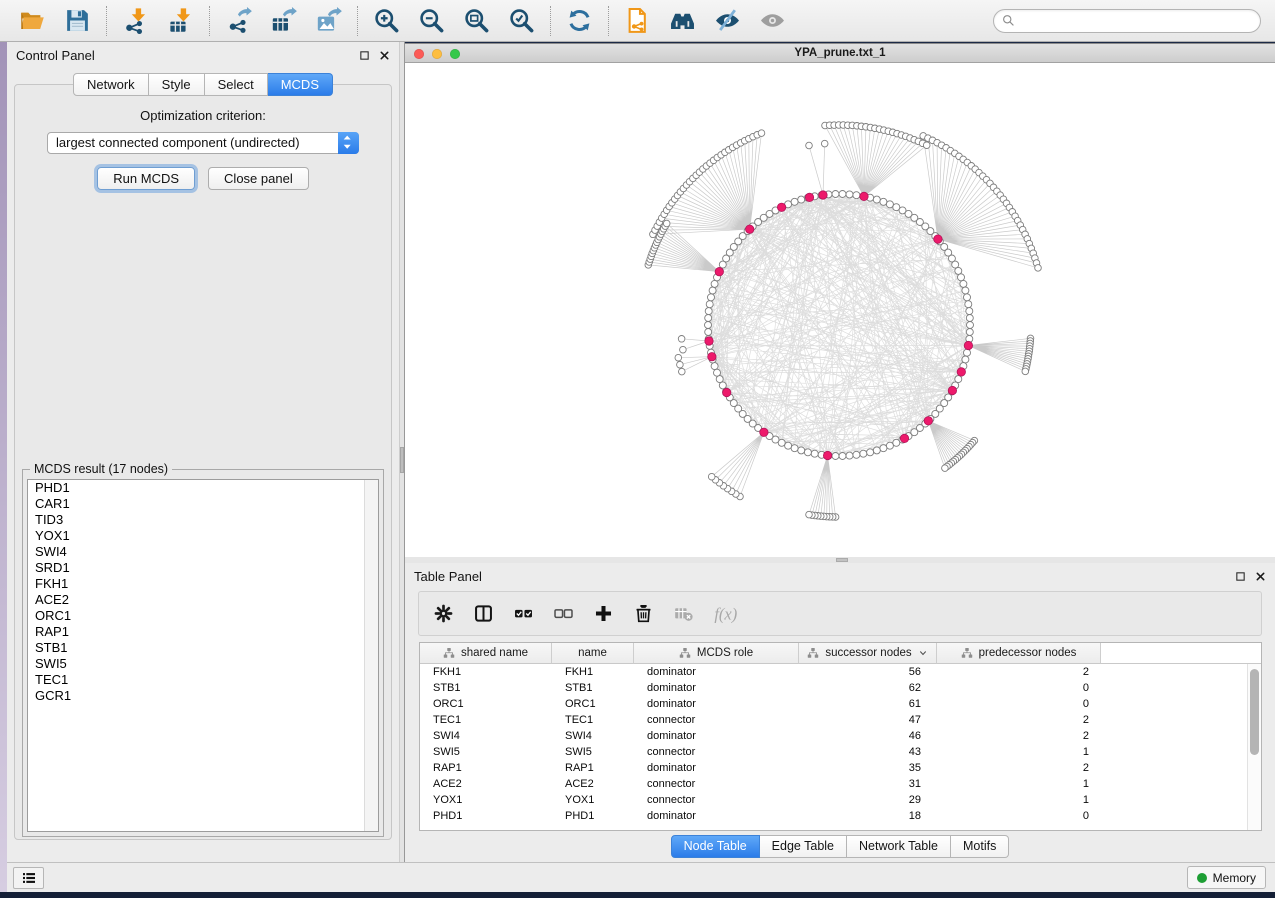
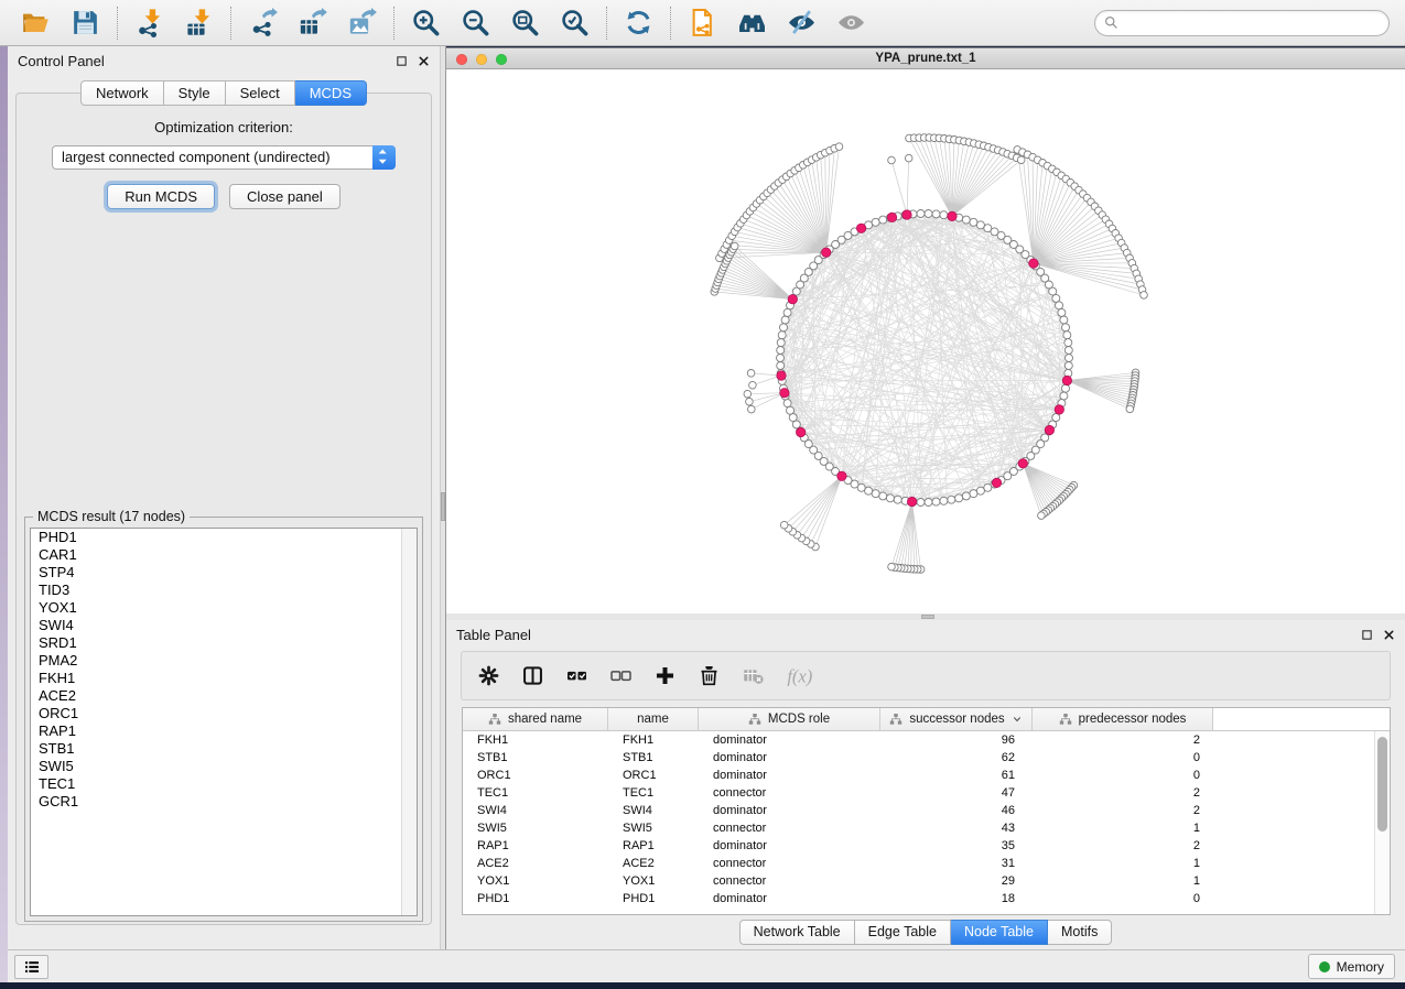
  Control Panel
  Network
  Style
  Select
  MCDS
  Optimization criterion:
  largest connected component (undirected)
  Run MCDS
  Close panel
  MCDS result (17 nodes)
  PHD1
  CAR1
+ STP4
  TID3
  YOX1
  SWI4
  SRD1
+ PMA2
  FKH1
  ACE2
  ORC1
  RAP1
  STB1
  SWI5
  TEC1
  GCR1
  YPA_prune.txt_1
  Table Panel
  f(x)
  shared name
  name
  MCDS role
  successor nodes
  predecessor nodes
  FKH1
  FKH1
  dominator
- 56
+ 96
  2
  STB1
  STB1
  dominator
  62
  0
  ORC1
  ORC1
  dominator
  61
  0
  TEC1
  TEC1
  connector
  47
  2
  SWI4
  SWI4
  dominator
  46
  2
  SWI5
  SWI5
  connector
  43
  1
  RAP1
  RAP1
  dominator
  35
  2
  ACE2
  ACE2
  connector
  31
  1
  YOX1
  YOX1
  connector
  29
  1
  PHD1
  PHD1
  dominator
  18
  0
- Node Table
+ Network Table
  Edge Table
- Network Table
+ Node Table
  Motifs
  Memory
